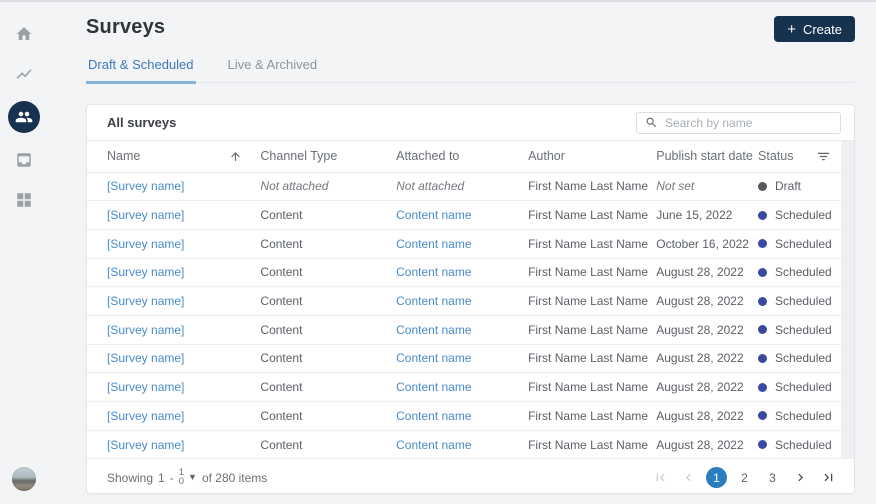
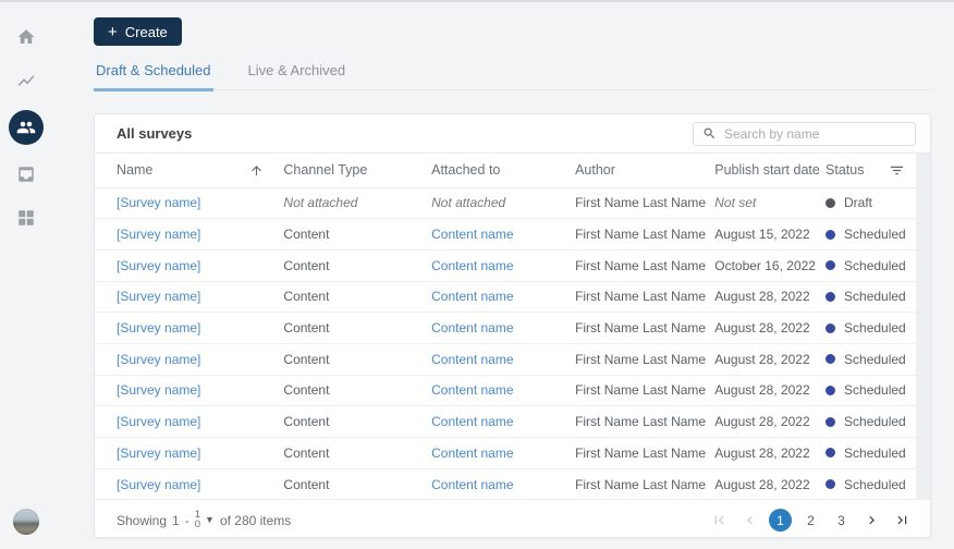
- Surveys
  +
  Create
  Draft & Scheduled
  Live & Archived
  All surveys
  Search by name
  Name	Channel Type	Attached to	Author	Publish start date	Status
  [Survey name]	Not attached	Not attached	First Name Last Name	Not set	Draft
- [Survey name]	Content	Content name	First Name Last Name	June 15, 2022	Scheduled
+ [Survey name]	Content	Content name	First Name Last Name	August 15, 2022	Scheduled
  [Survey name]	Content	Content name	First Name Last Name	October 16, 2022	Scheduled
  [Survey name]	Content	Content name	First Name Last Name	August 28, 2022	Scheduled
  [Survey name]	Content	Content name	First Name Last Name	August 28, 2022	Scheduled
  [Survey name]	Content	Content name	First Name Last Name	August 28, 2022	Scheduled
  [Survey name]	Content	Content name	First Name Last Name	August 28, 2022	Scheduled
  [Survey name]	Content	Content name	First Name Last Name	August 28, 2022	Scheduled
  [Survey name]	Content	Content name	First Name Last Name	August 28, 2022	Scheduled
  [Survey name]	Content	Content name	First Name Last Name	August 28, 2022	Scheduled
  Showing
  1
  -
  1
  0
  ▼
  of 280 items
  1
  2
  3
